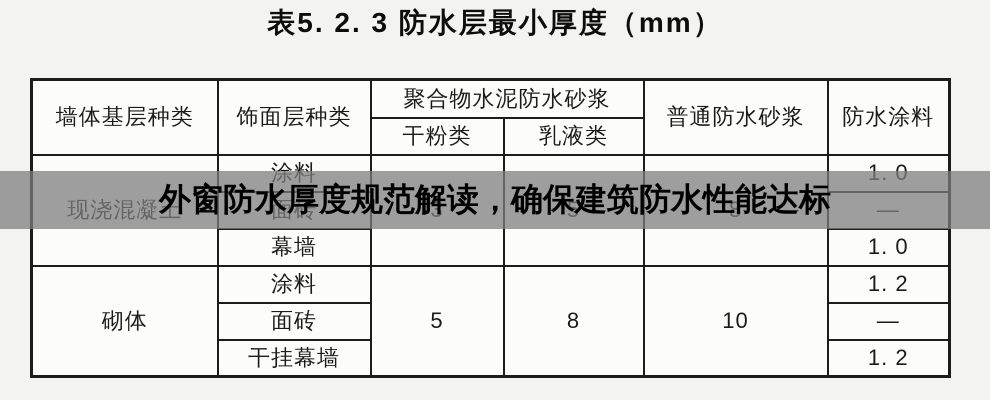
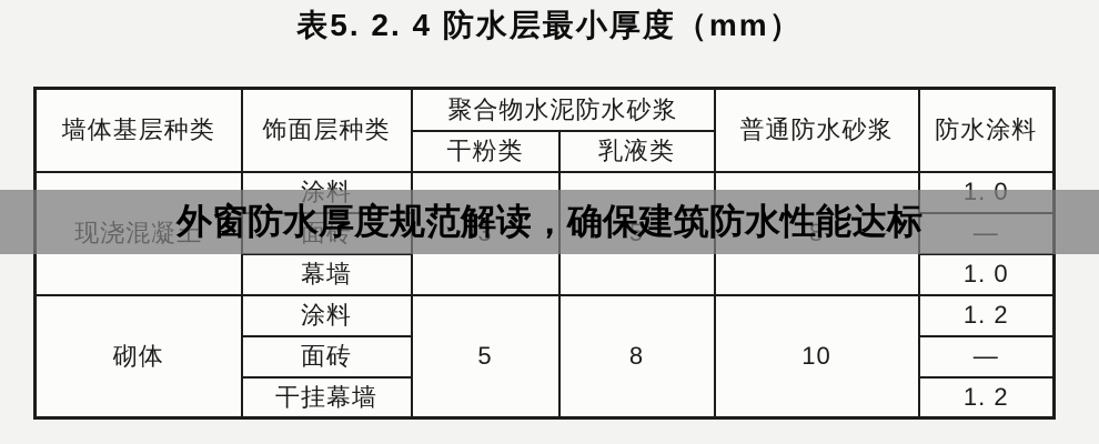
- 表5. 2. 3 防水层最小厚度（mm）
+ 表5. 2. 4 防水层最小厚度（mm）
  墙体基层种类	饰面层种类	聚合物水泥防水砂浆	普通防水砂浆	防水涂料
  干粉类	乳液类
  现浇混凝土	涂料	3	5	8	1. 0
  面砖	—
  幕墙	1. 0
  砌体	涂料	5	8	10	1. 2
  面砖	—
  干挂幕墙	1. 2
  外窗防水厚度规范解读，确保建筑防水性能达标
